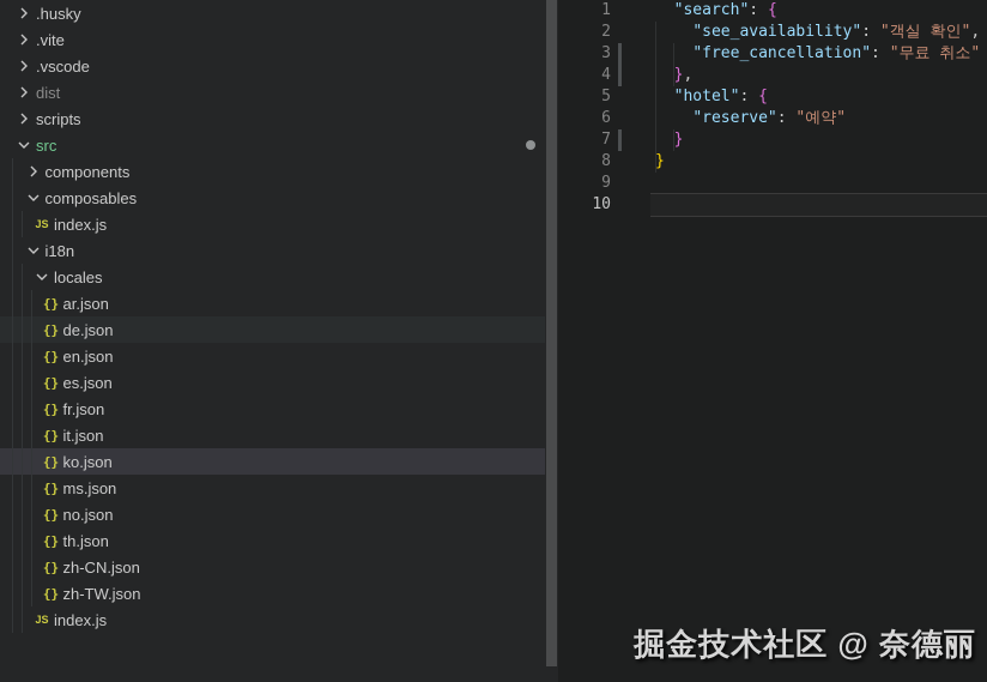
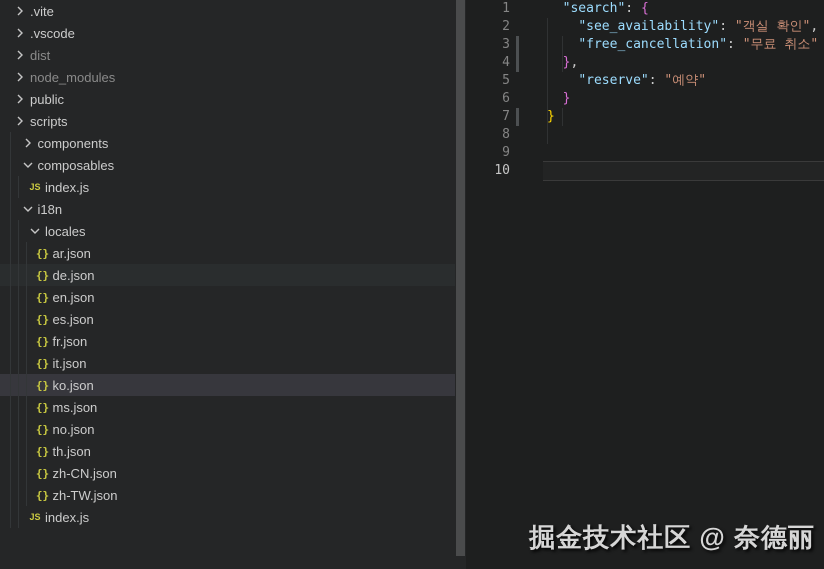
- .husky
  .vite
  .vscode
  dist
+ node_modules
+ public
  scripts
- src
  components
  composables
  JS
  index.js
  i18n
  locales
  {}
  ar.json
  {}
  de.json
  {}
  en.json
  {}
  es.json
  {}
  fr.json
  {}
  it.json
  {}
  ko.json
  {}
  ms.json
  {}
  no.json
  {}
  th.json
  {}
  zh-CN.json
  {}
  zh-TW.json
  JS
  index.js
  1
  2
  3
  4
  5
  6
  7
  8
  9
  10
  "search": {
  "see_availability": "객실 확인",
  "free_cancellation": "무료 취소"
  },
- "hotel": {
  "reserve": "예약"
  }
  }
  掘金技术社区 @ 奈德丽
